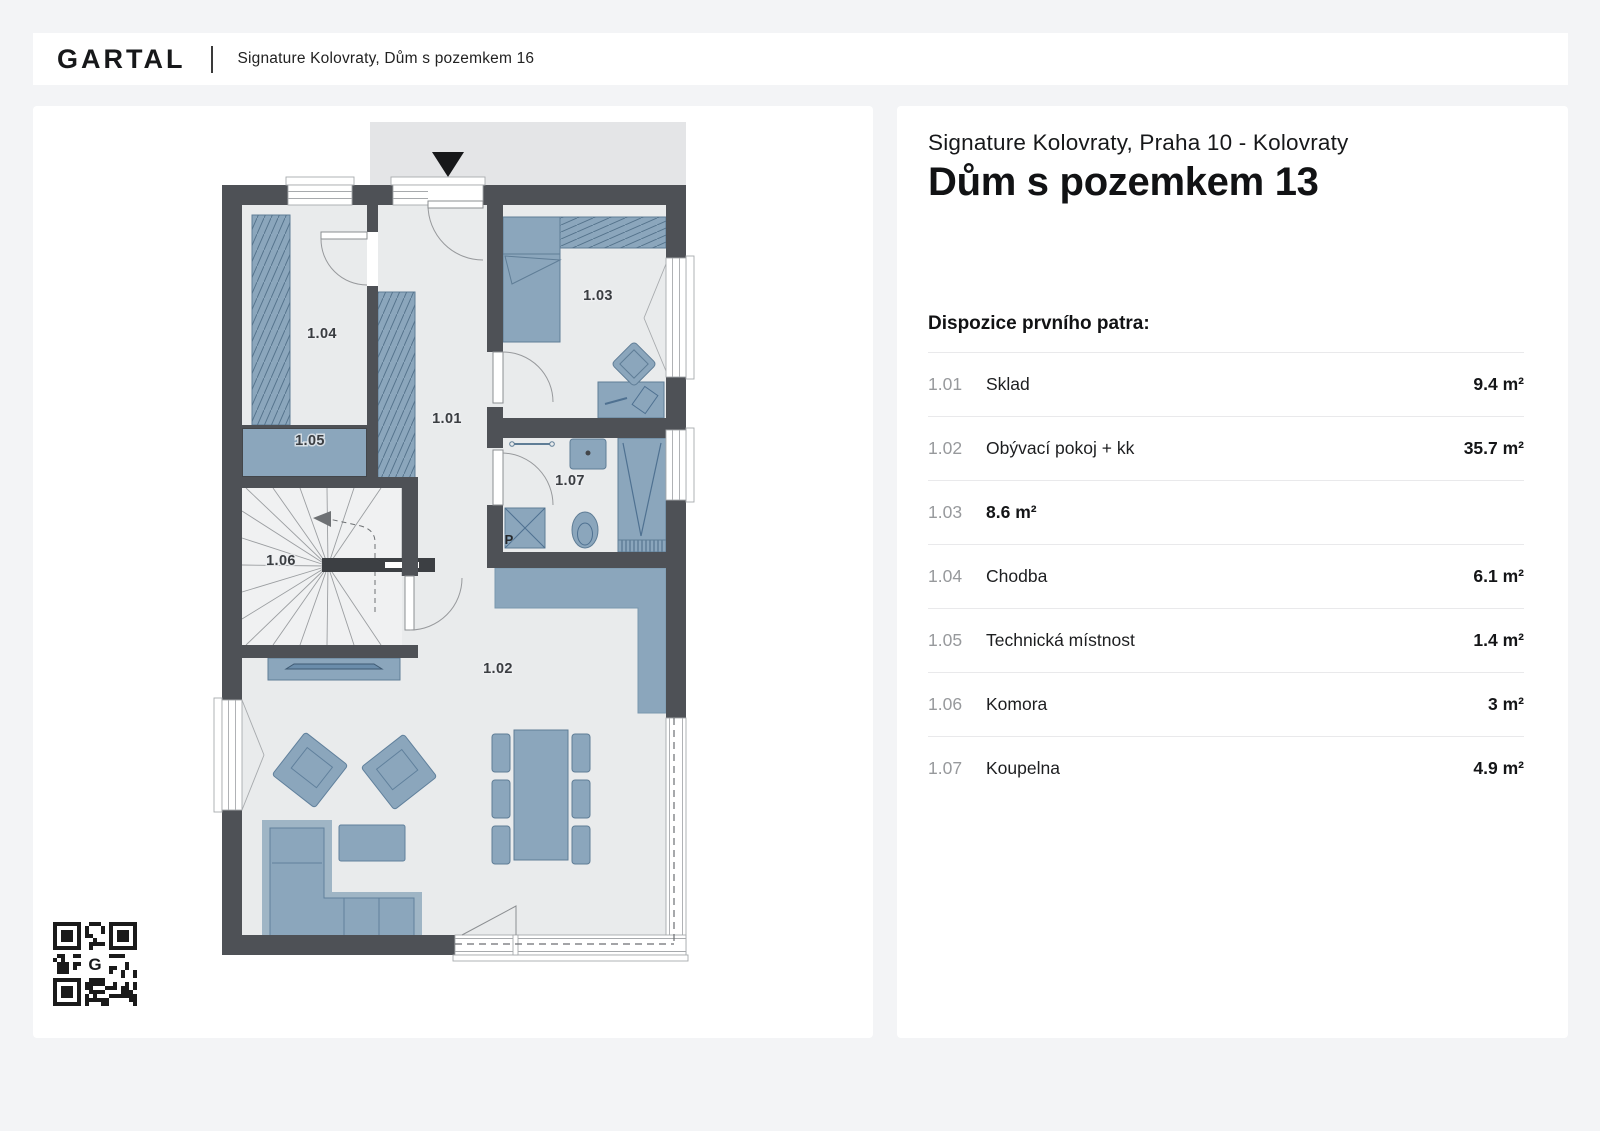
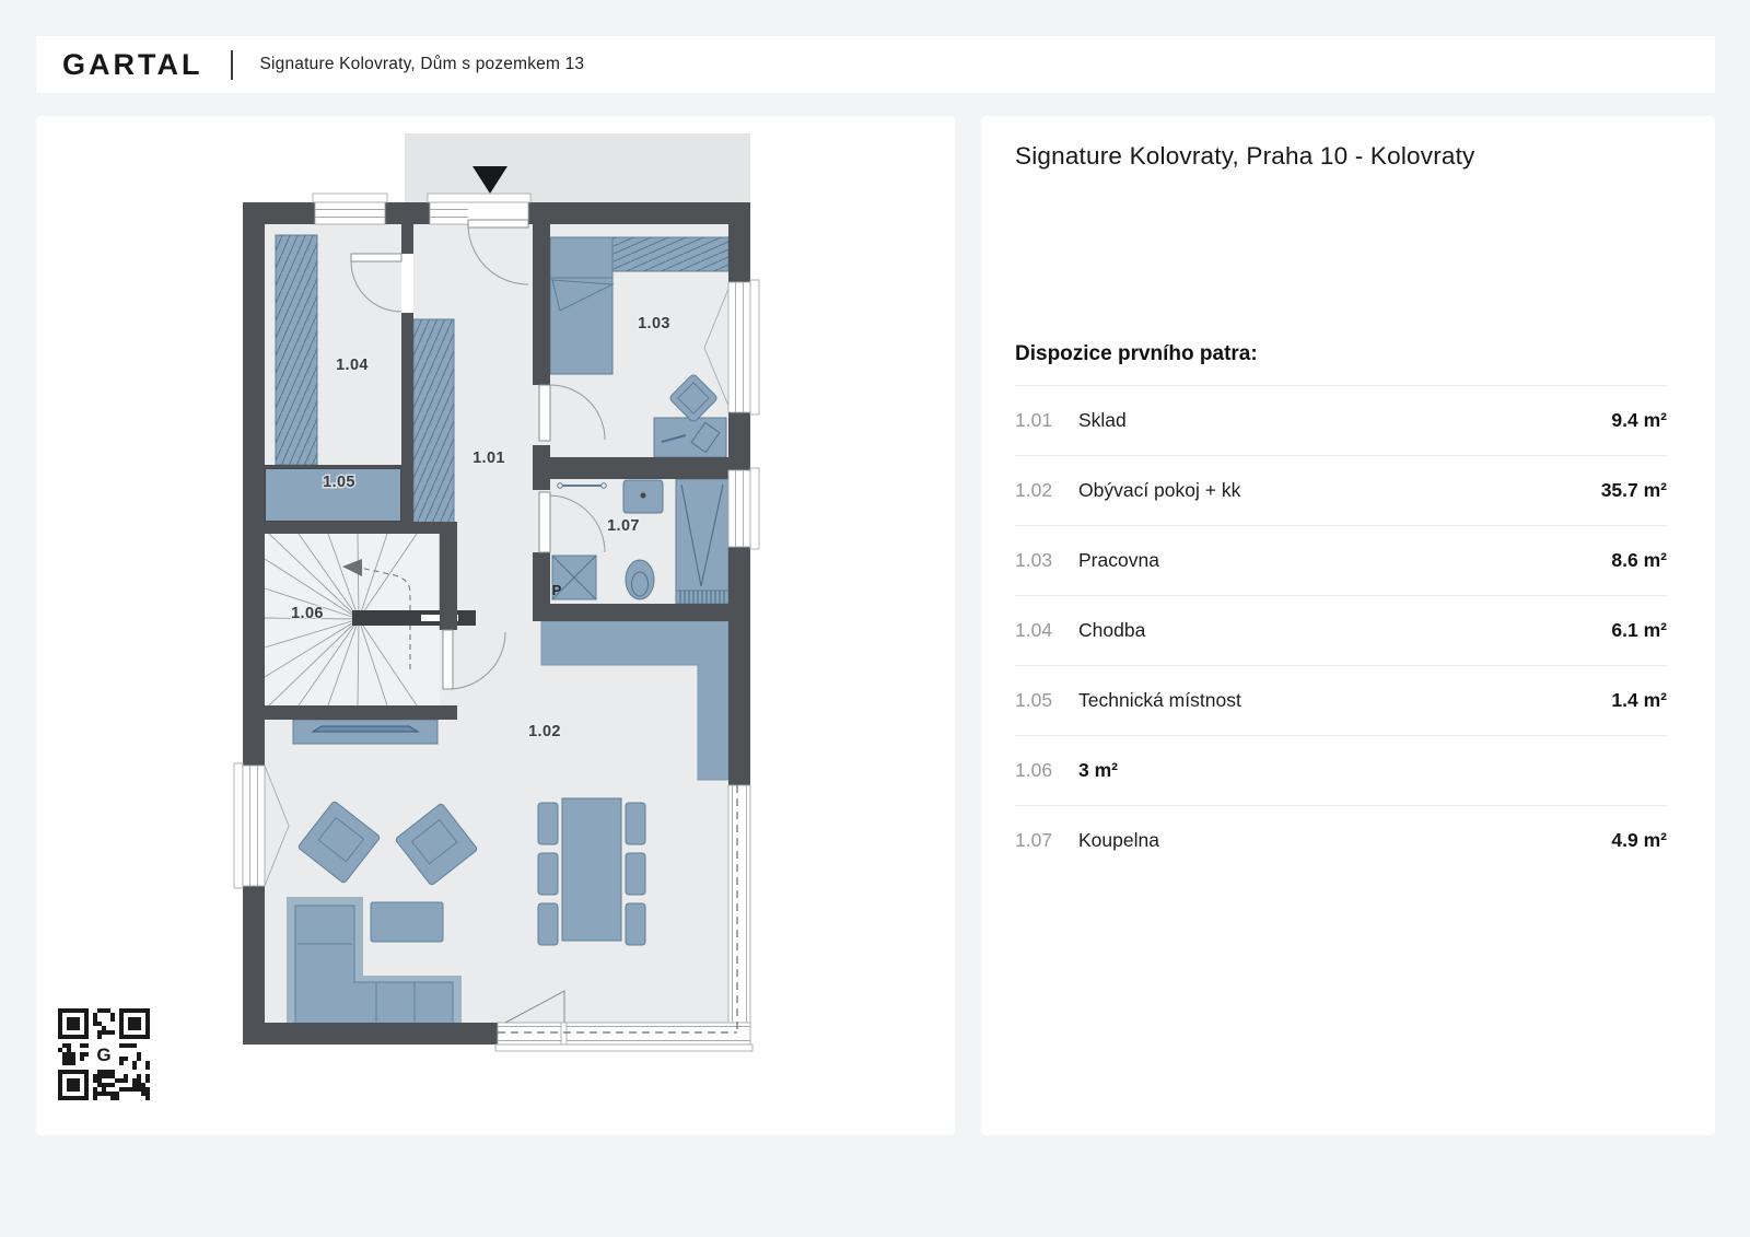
  GARTAL
- Signature Kolovraty, Dům s pozemkem 16
+ Signature Kolovraty, Dům s pozemkem 13
  1.01
  1.02
  1.03
  1.04
  1.05
  1.06
  1.07
  P
  G
  Signature Kolovraty, Praha 10 - Kolovraty
- Dům s pozemkem 13
  Dispozice prvního patra:
  1.01
  Sklad
  9.4 m²
  1.02
  Obývací pokoj + kk
  35.7 m²
  1.03
+ Pracovna
  8.6 m²
  1.04
  Chodba
  6.1 m²
  1.05
  Technická místnost
  1.4 m²
  1.06
- Komora
  3 m²
  1.07
  Koupelna
  4.9 m²
